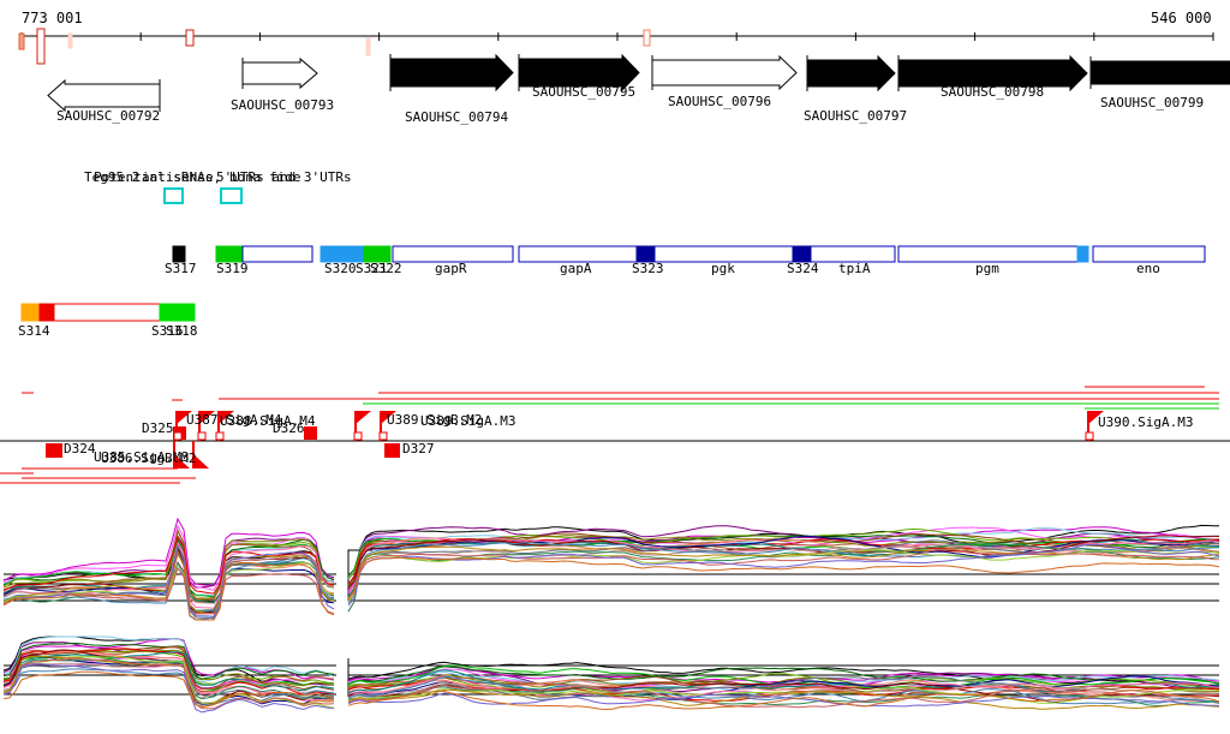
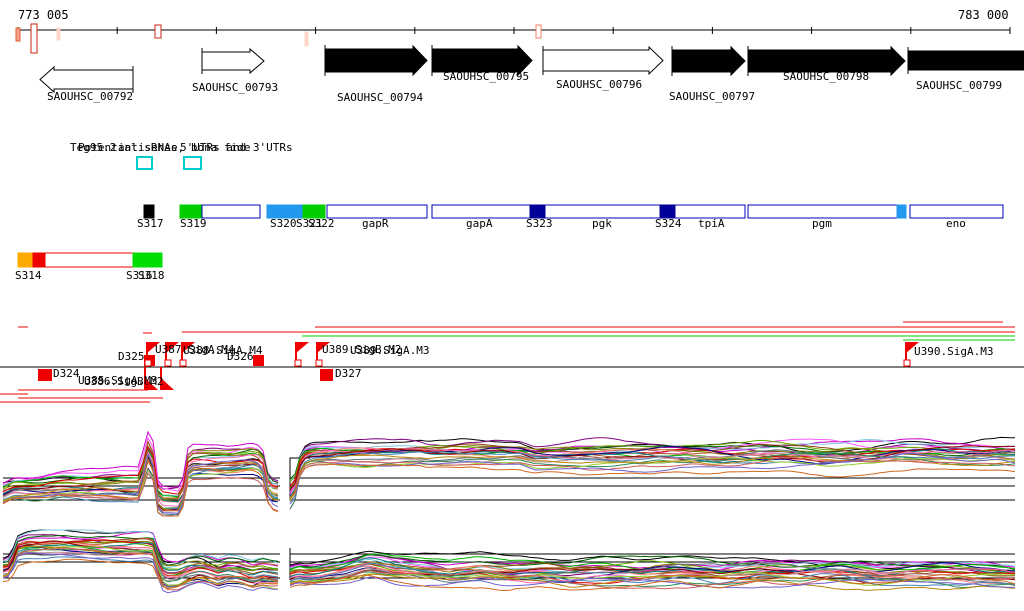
- 773 001
+ 773 005
- 546 000
+ 783 000
  SAOUHSC_00792
  SAOUHSC_00793
  SAOUHSC_00794
  SAOUHSC_00795
  SAOUHSC_00796
  SAOUHSC_00797
  SAOUHSC_00798
  SAOUHSC_00799
  Teg95.2
  Potential sRNAs
  antisense, bona fide
  5'UTRs and 3'UTRs
  S317
  S319
  S320
  S321
  S322
  gapR
  gapA
  S323
  pgk
  S324
  tpiA
  pgm
  eno
  S314
  S316
  S318
  D324
  D325
  D326
  D327
  U385.SigA.M3
  U386.SigB.M2
  U387.SigA.M4
  U388.SigA.M4
  U389.SigB.M2
  U389.SigA.M3
  U390.SigA.M3
